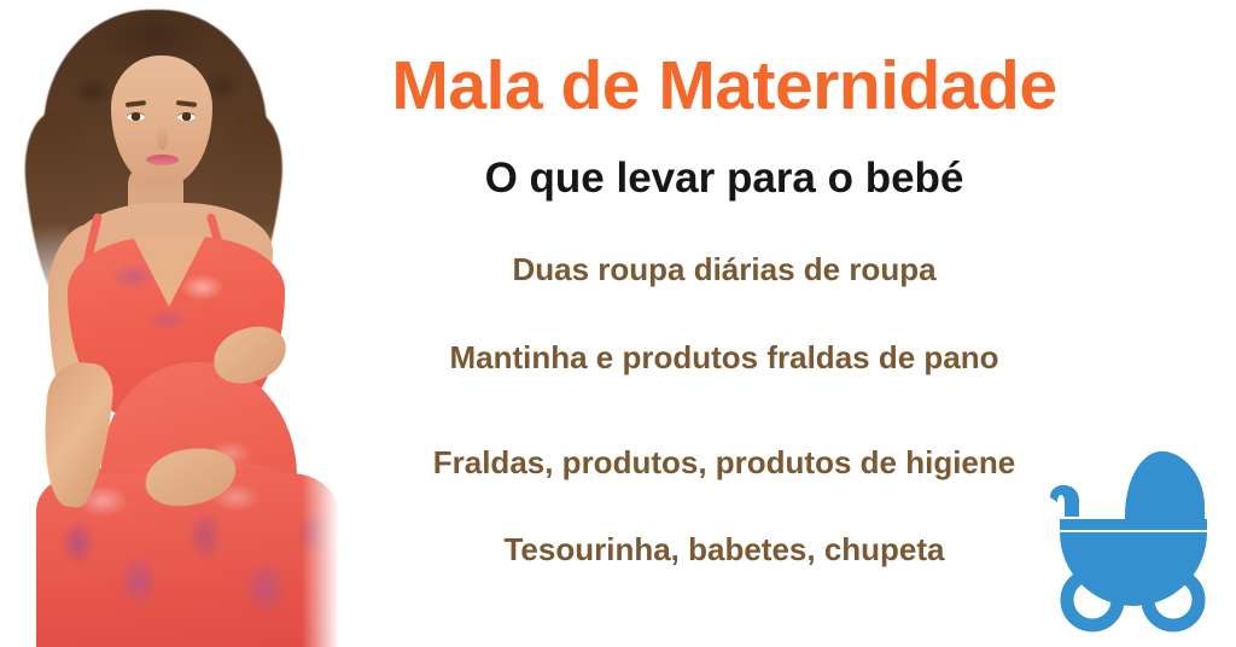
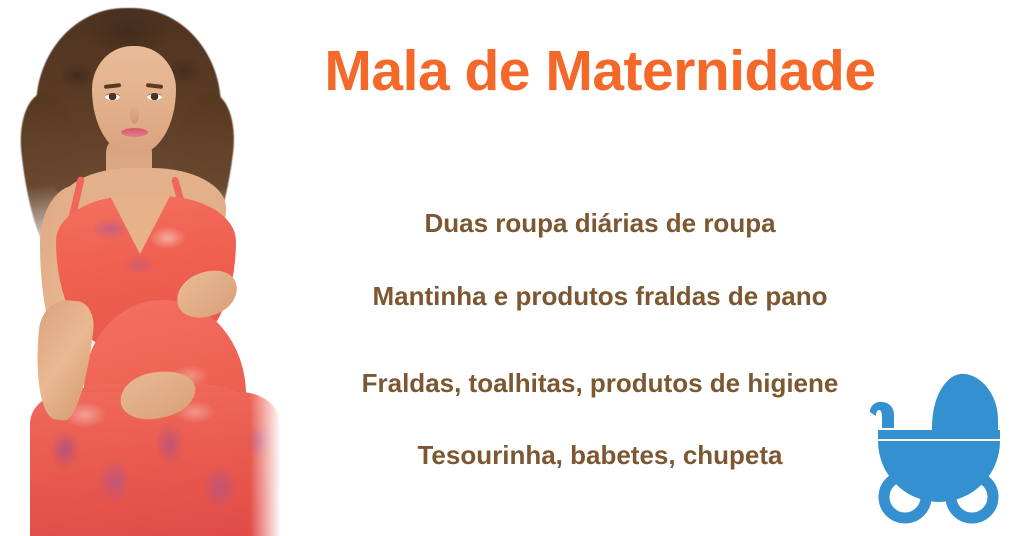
  Mala de Maternidade
- O que levar para o bebé
  Duas roupa diárias de roupa
  Mantinha e produtos fraldas de pano
- Fraldas, produtos, produtos de higiene
+ Fraldas, toalhitas, produtos de higiene
  Tesourinha, babetes, chupeta
